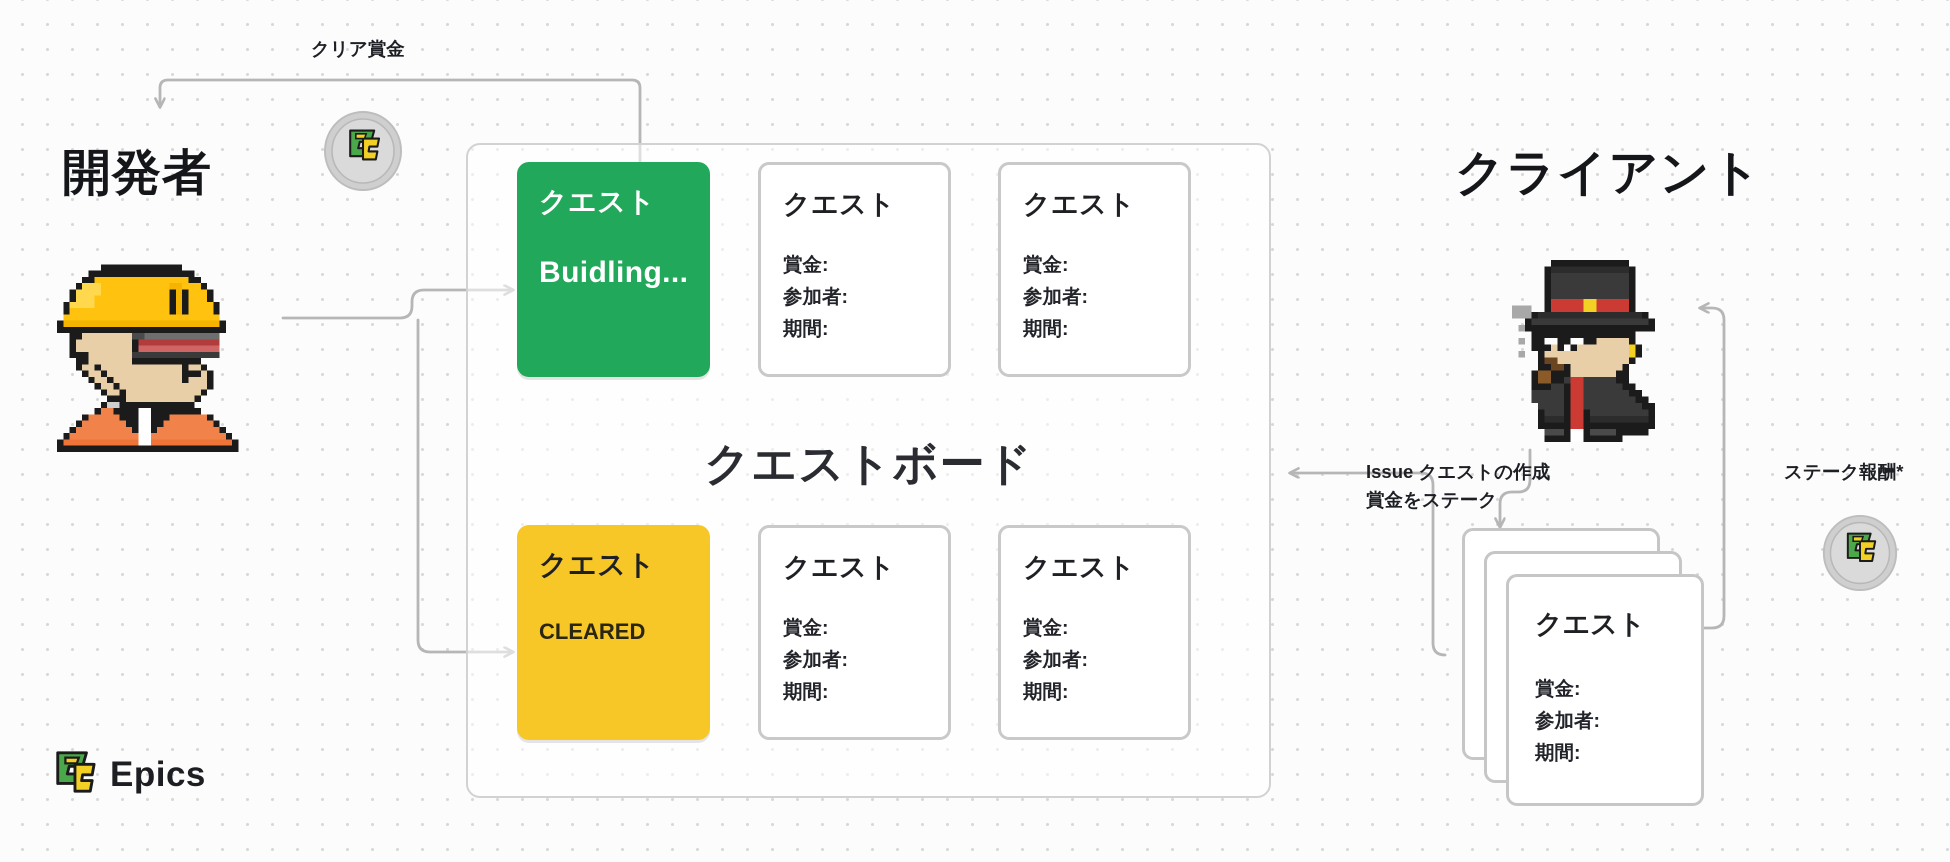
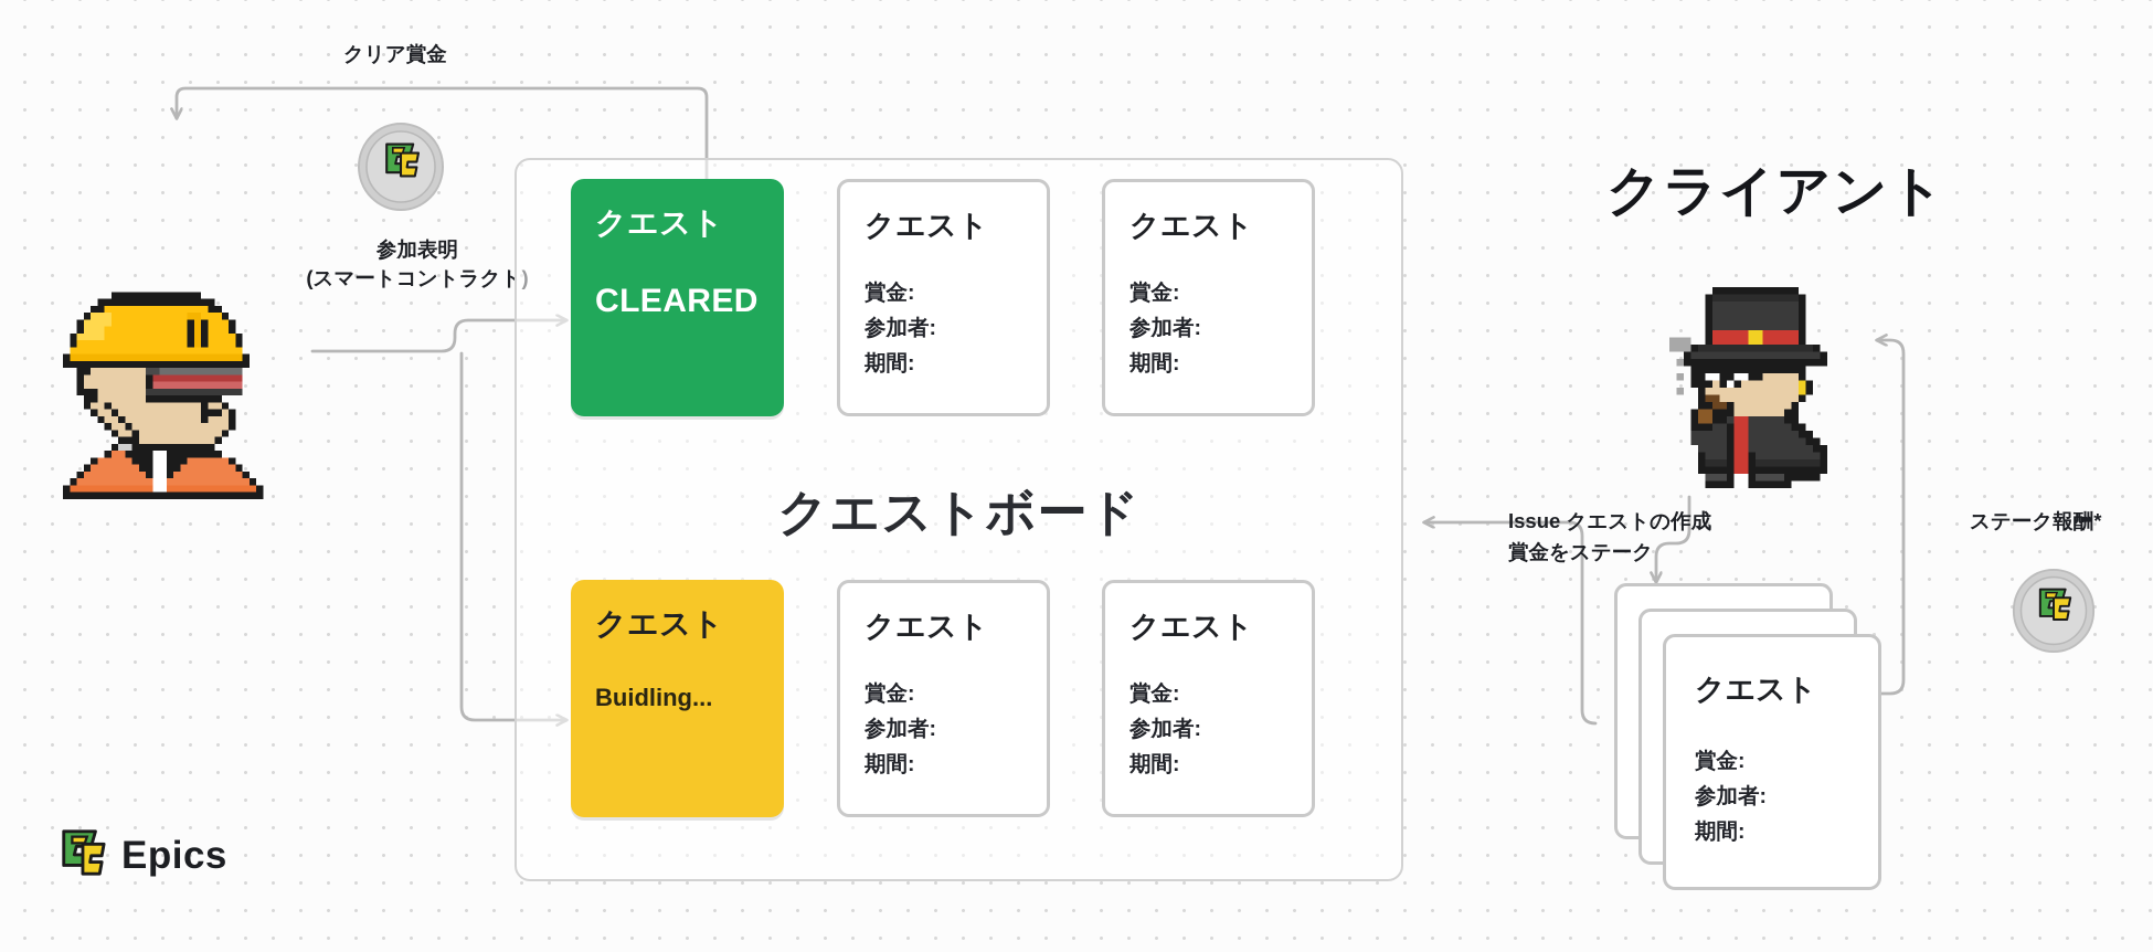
- 開発者
  クリア賞金
+ 参加表明
+ (スマートコントラクト)
  クエストボード
  クエスト
- Buidling...
+ CLEARED
  クエスト
  賞金:
  参加者:
  期間:
  クエスト
  賞金:
  参加者:
  期間:
  クエスト
- CLEARED
+ Buidling...
  クエスト
  賞金:
  参加者:
  期間:
  クエスト
  賞金:
  参加者:
  期間:
  クライアント
  Issue クエストの作成
  賞金をステーク
  ステーク報酬*
  クエスト
  賞金:
  参加者:
  期間:
  Epics
